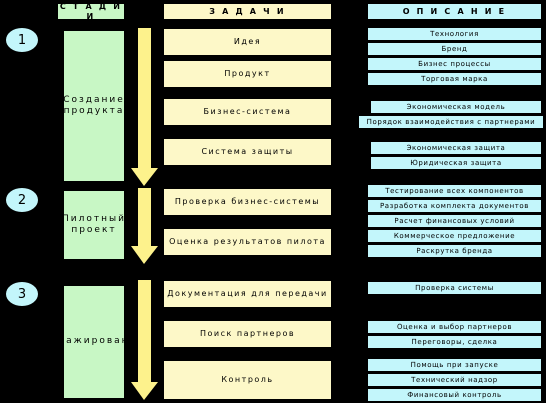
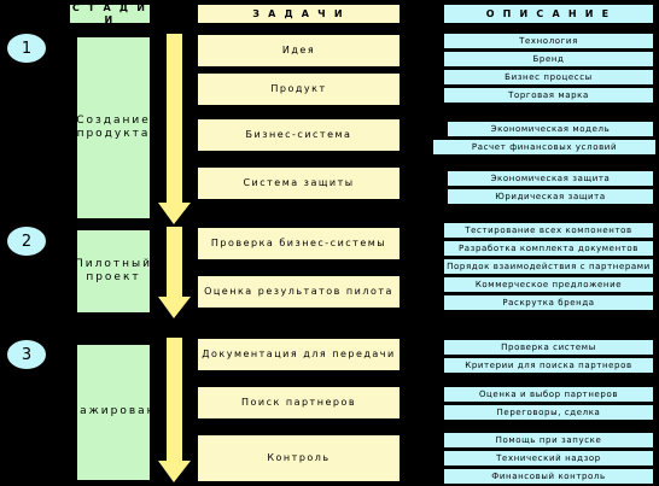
  С Т А Д И И
  З А Д А Ч И
  О П И С А Н И Е
  Создание продукта
  1
  Идея
  Продукт
  Бизнес-система
  Система защиты
  Технология
  Бренд
  Торговая марка
  Экономическая модель
- Порядок взаимодействия с партнерами
+ Расчет финансовых условий
  Экономическая защита
  Юридическая защита
  Пилотный проект
  2
  Проверка бизнес-системы
  Оценка результатов пилота
  Тестирование всех компонентов
  Разработка комплекта документов
- Расчет финансовых условий
+ Порядок взаимодействия с партнерами
  Коммерческое предложение
  Раскрутка бренда
  Тиражировани
  3
  Документация для передачи
  Поиск партнеров
  Контроль
  Проверка системы
+ Критерии для поиска партнеров
  Оценка и выбор партнеров
  Переговоры, сделка
  Помощь при запуске
  Технический надзор
  Финансовый контроль
